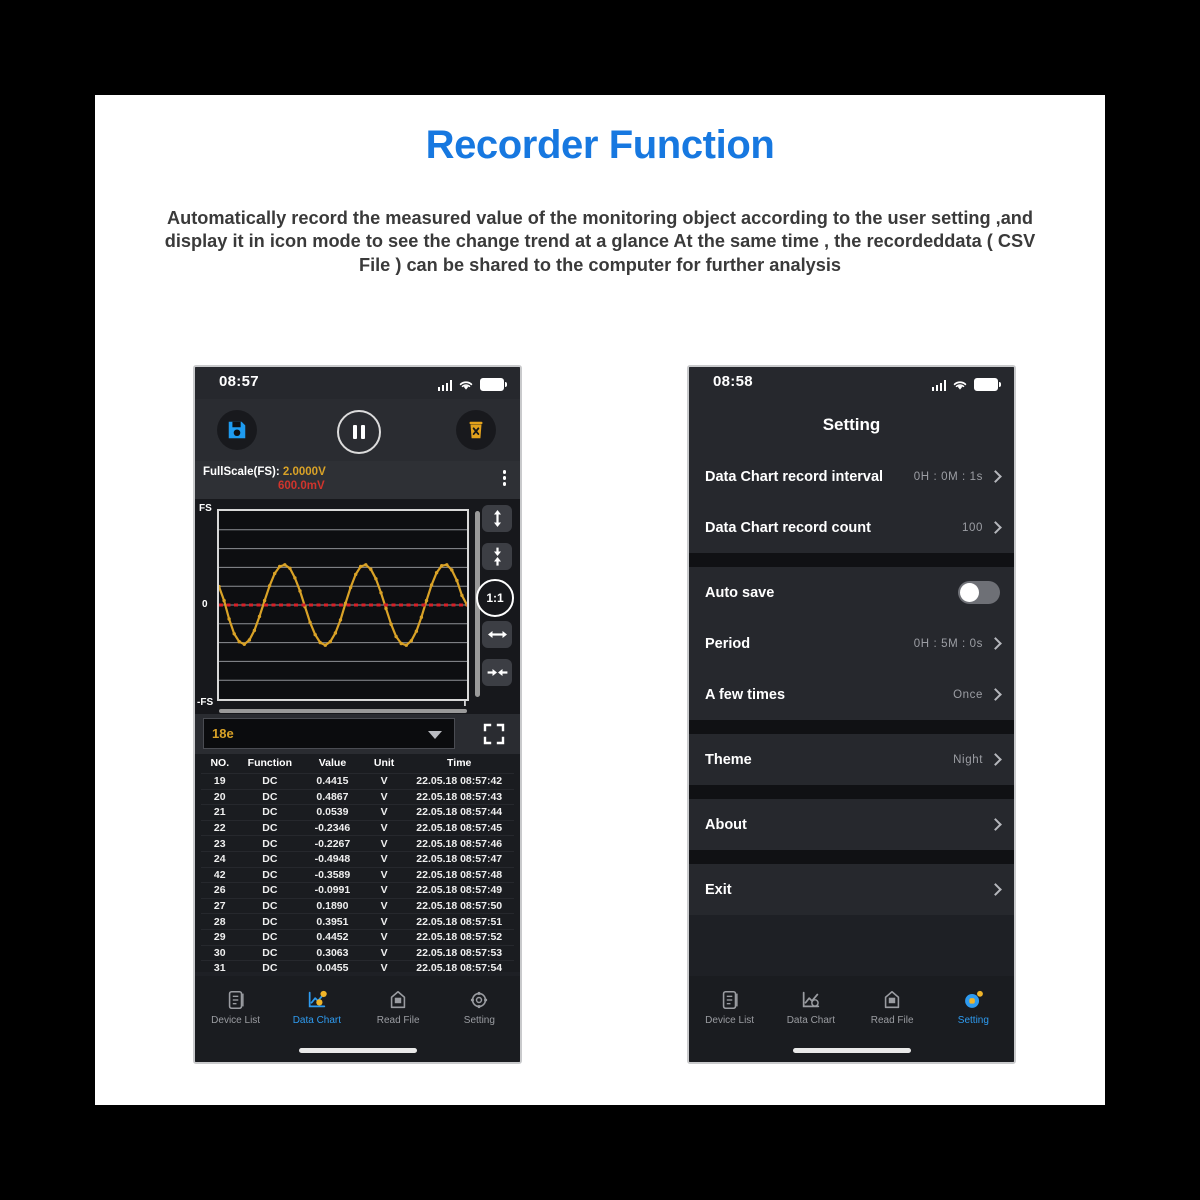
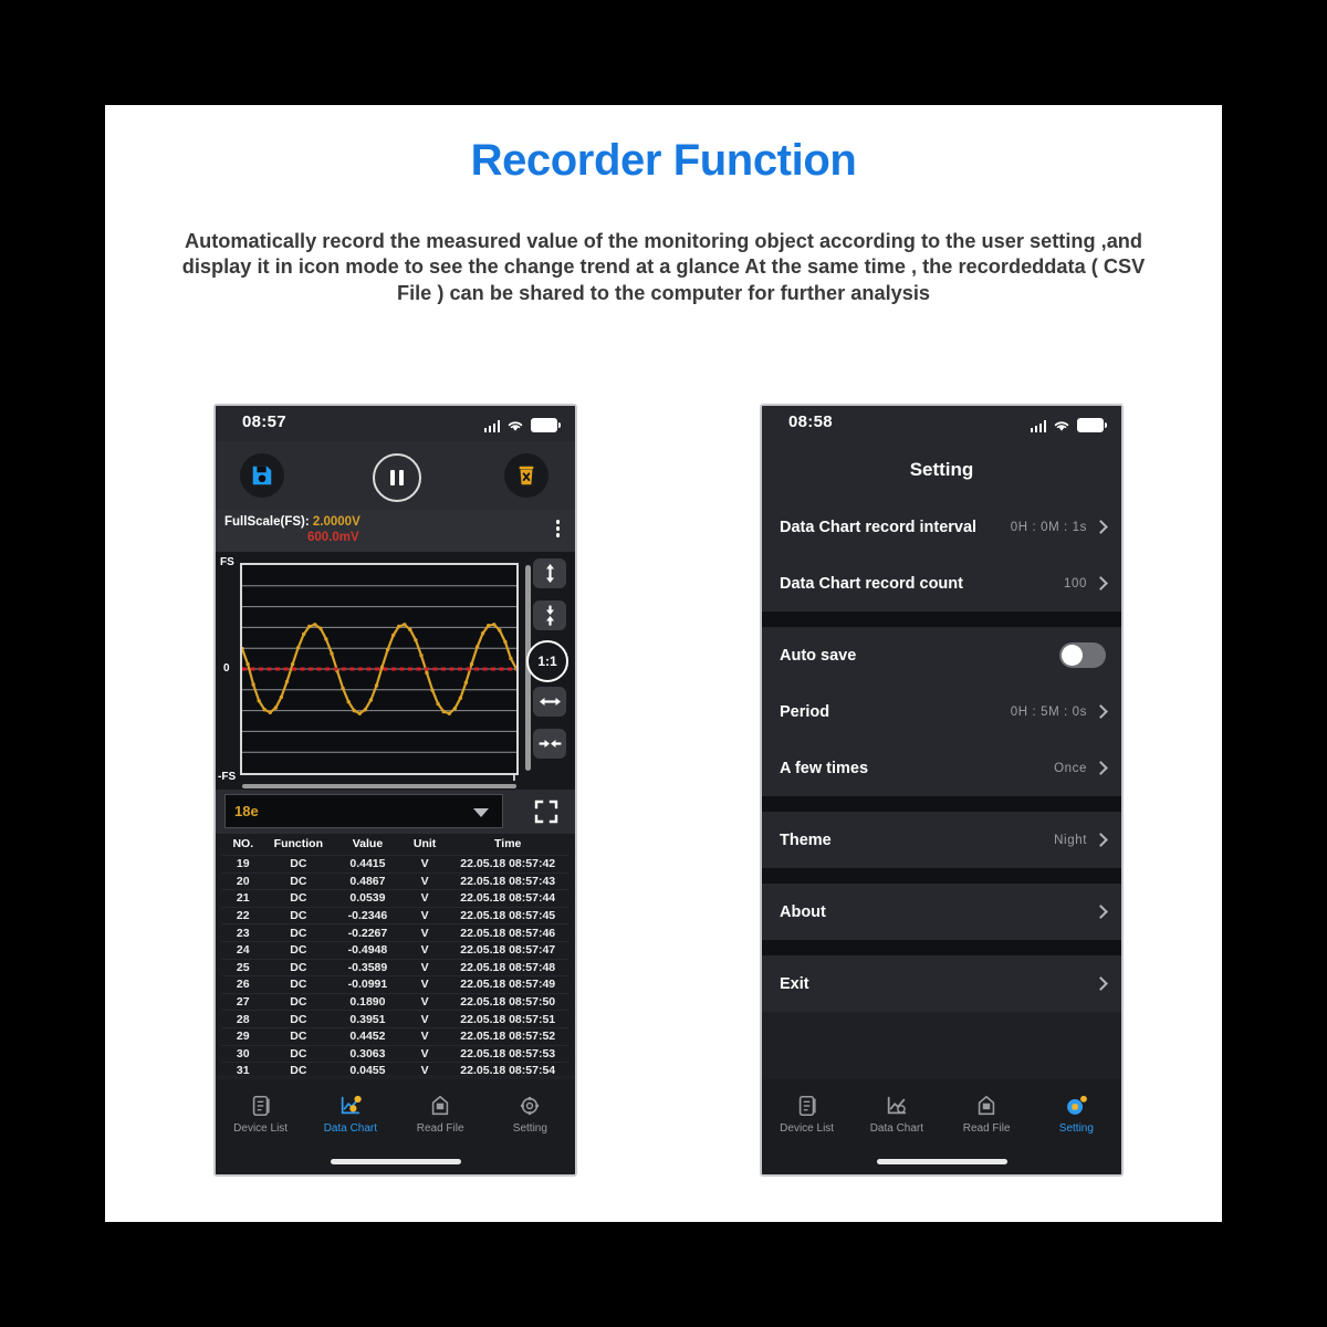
  Recorder Function
  Automatically record the measured value of the monitoring object according to the user setting ,and display it in icon mode to see the change trend at a glance At the same time , the recordeddata ( CSV File ) can be shared to the computer for further analysis
  08:57
  FullScale(FS): 2.0000V
  600.0mV
  FS
  0
  -FS
  T
  1:1
  18e
  NO.	Function	Value	Unit	Time
  19	DC	0.4415	V	22.05.18 08:57:42
  20	DC	0.4867	V	22.05.18 08:57:43
  21	DC	0.0539	V	22.05.18 08:57:44
  22	DC	-0.2346	V	22.05.18 08:57:45
  23	DC	-0.2267	V	22.05.18 08:57:46
  24	DC	-0.4948	V	22.05.18 08:57:47
- 42	DC	-0.3589	V	22.05.18 08:57:48
+ 25	DC	-0.3589	V	22.05.18 08:57:48
  26	DC	-0.0991	V	22.05.18 08:57:49
  27	DC	0.1890	V	22.05.18 08:57:50
  28	DC	0.3951	V	22.05.18 08:57:51
  29	DC	0.4452	V	22.05.18 08:57:52
  30	DC	0.3063	V	22.05.18 08:57:53
  31	DC	0.0455	V	22.05.18 08:57:54
  Device List
  Data Chart
  Read File
  Setting
  08:58
  Setting
  Data Chart record interval
  0H : 0M : 1s
  Data Chart record count
  100
  Auto save
  Period
  0H : 5M : 0s
  A few times
  Once
  Theme
  Night
  About
  Exit
  Device List
  Data Chart
  Read File
  Setting
